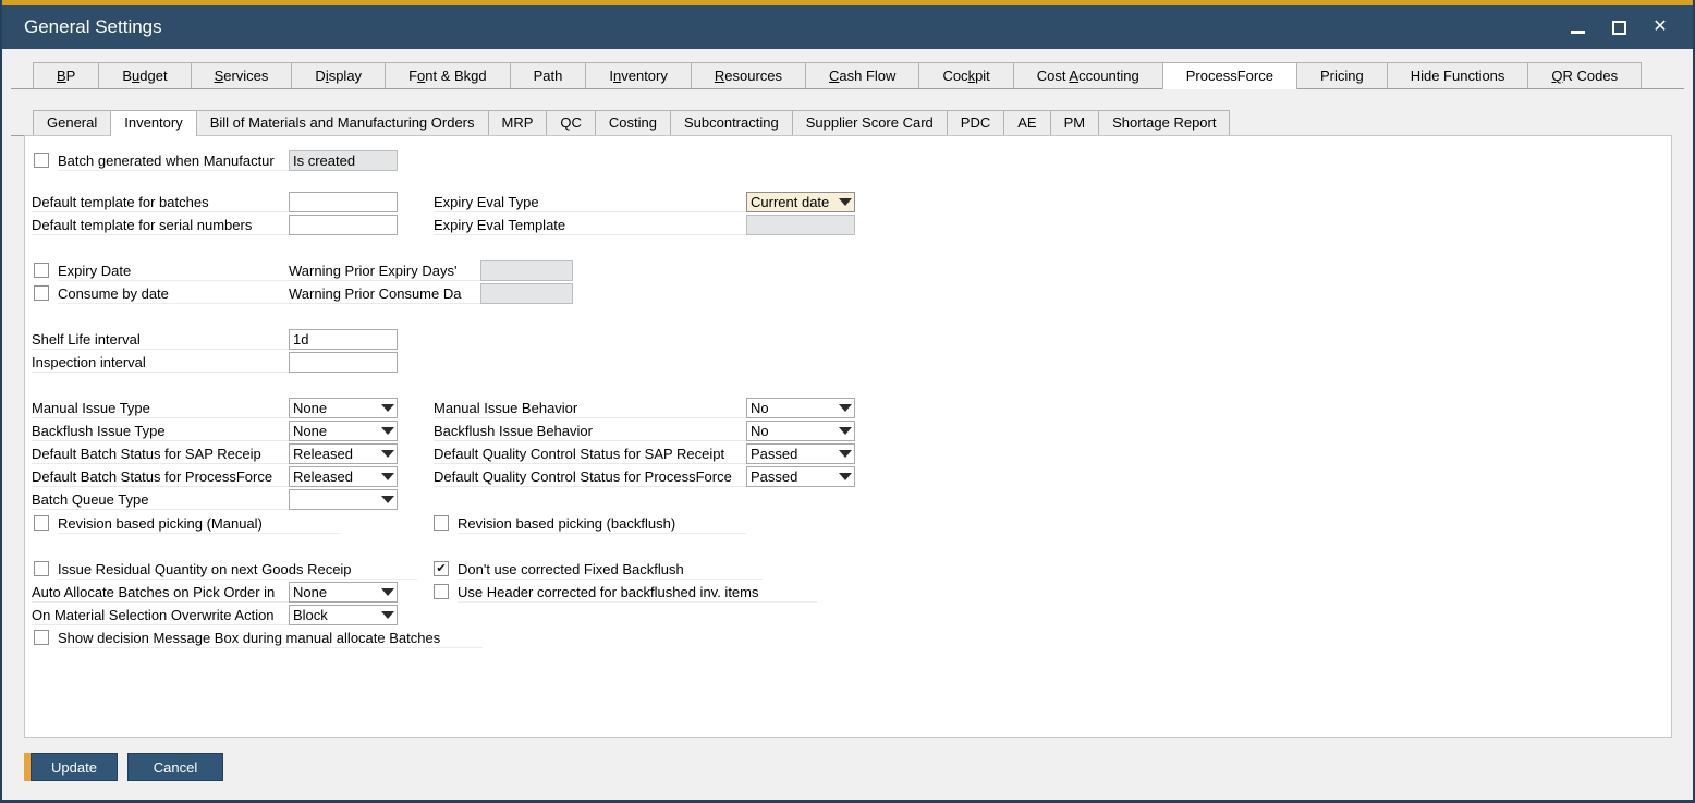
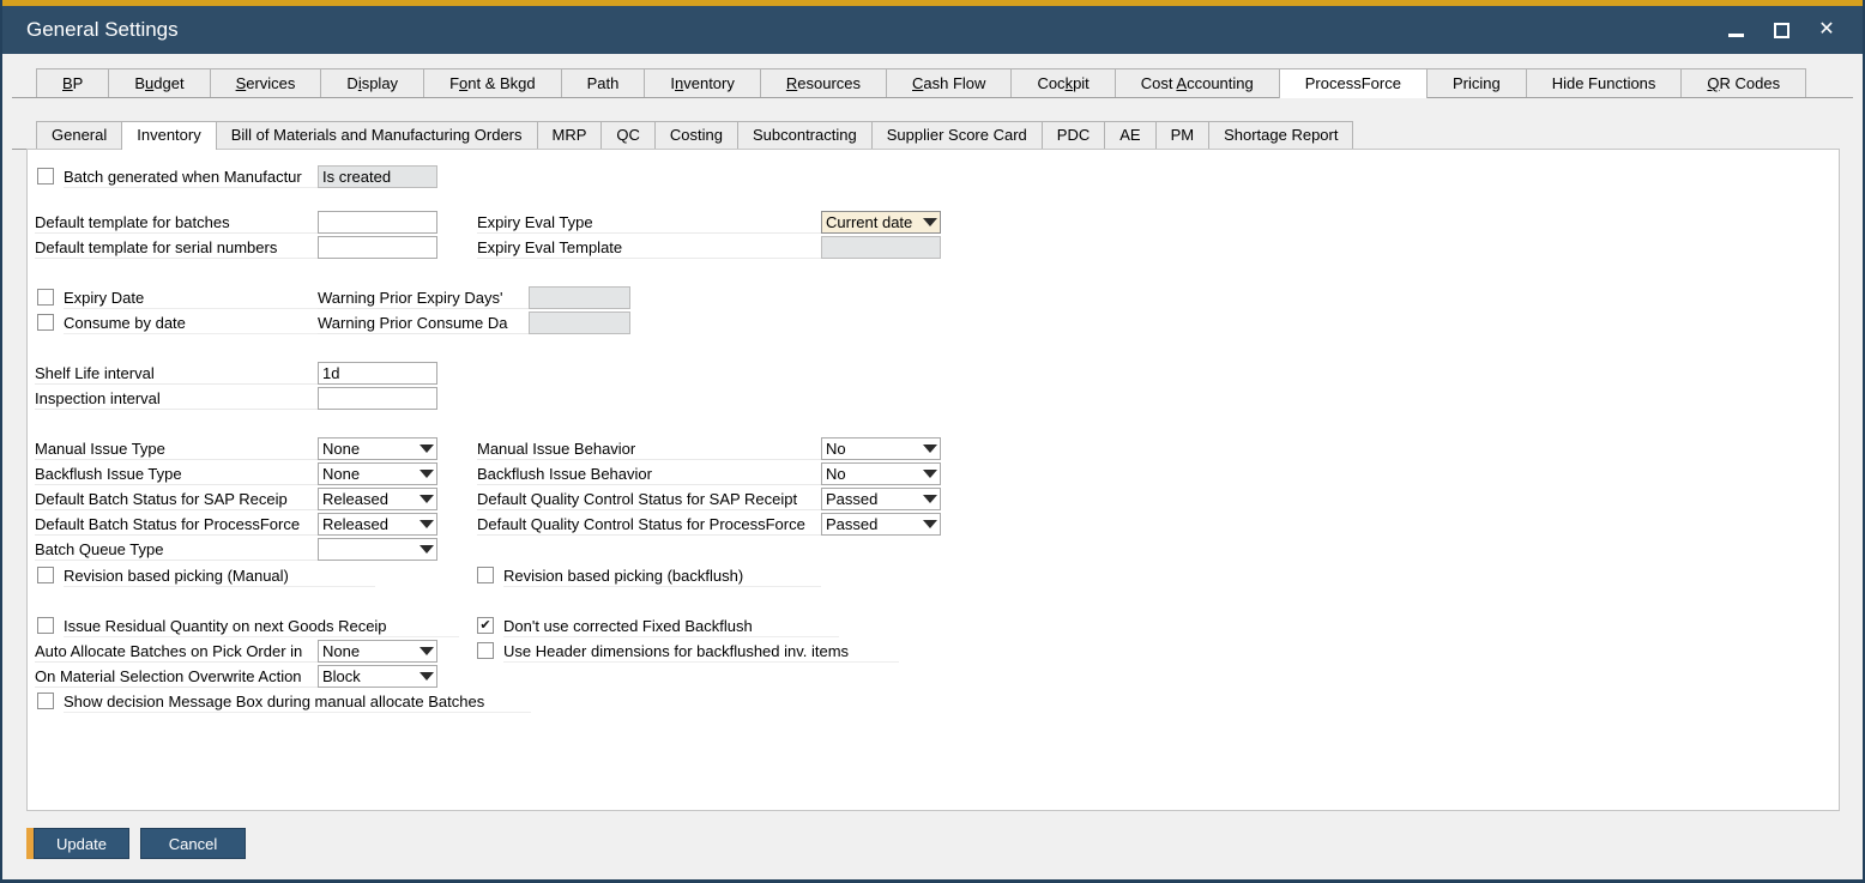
  General Settings
  ✕
  BP
  Budget
  Services
  Display
  Font & Bkgd
  Path
  Inventory
  Resources
  Cash Flow
  Cockpit
  Cost Accounting
  ProcessForce
  Pricing
  Hide Functions
  QR Codes
  General
  Inventory
  Bill of Materials and Manufacturing Orders
  MRP
  QC
  Costing
  Subcontracting
  Supplier Score Card
  PDC
  AE
  PM
  Shortage Report
  Batch generated when Manufactur
  Is created
  Default template for batches
  Expiry Eval Type
  Current date
  Default template for serial numbers
  Expiry Eval Template
  Expiry Date
  Warning Prior Expiry Days'
  Consume by date
  Warning Prior Consume Da
  Shelf Life interval
  1d
  Inspection interval
  Manual Issue Type
  None
  Manual Issue Behavior
  No
  Backflush Issue Type
  None
  Backflush Issue Behavior
  No
  Default Batch Status for SAP Receip
  Released
  Default Quality Control Status for SAP Receipt
  Passed
  Default Batch Status for ProcessForce
  Released
  Default Quality Control Status for ProcessForce
  Passed
  Batch Queue Type
  Revision based picking (Manual)
  Revision based picking (backflush)
  Issue Residual Quantity on next Goods Receip
  ✔
  Don't use corrected Fixed Backflush
  Auto Allocate Batches on Pick Order in
  None
- Use Header corrected for backflushed inv. items
+ Use Header dimensions for backflushed inv. items
  On Material Selection Overwrite Action
  Block
  Show decision Message Box during manual allocate Batches
  Update
  Cancel
